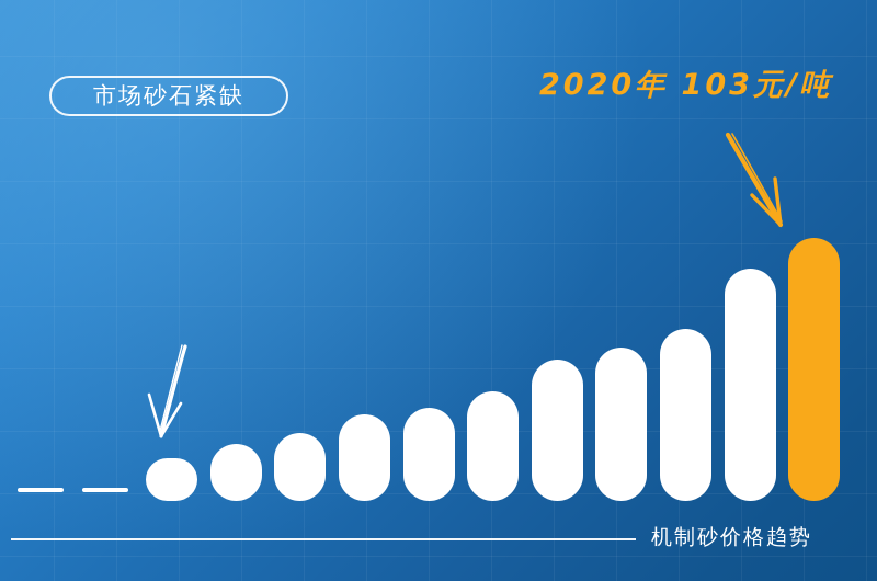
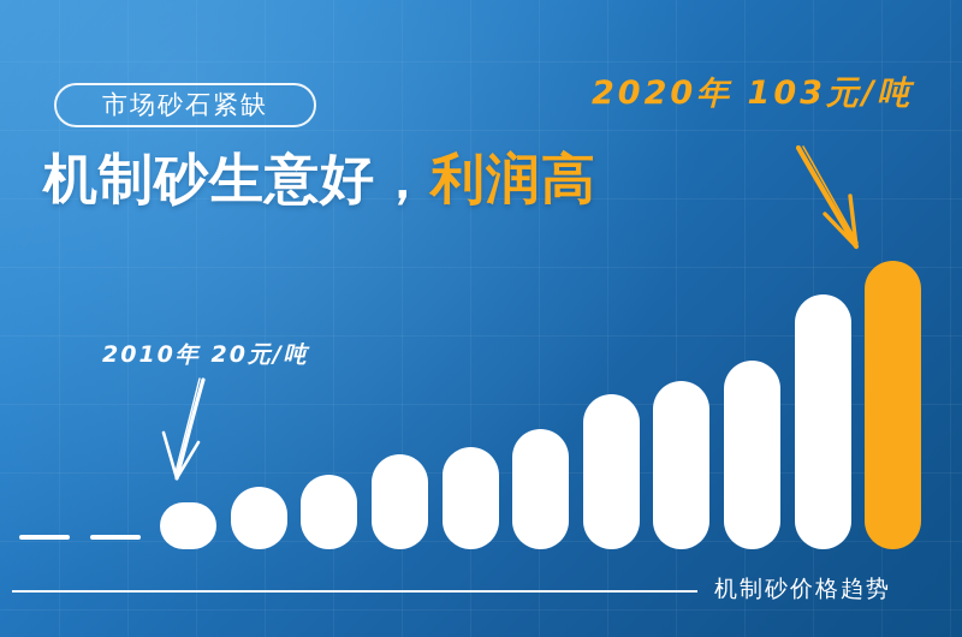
  市场砂石紧缺
+ 机制砂生意好，利润高
+ 2010年 20元/吨
  2020年 103元/吨
  机制砂价格趋势
